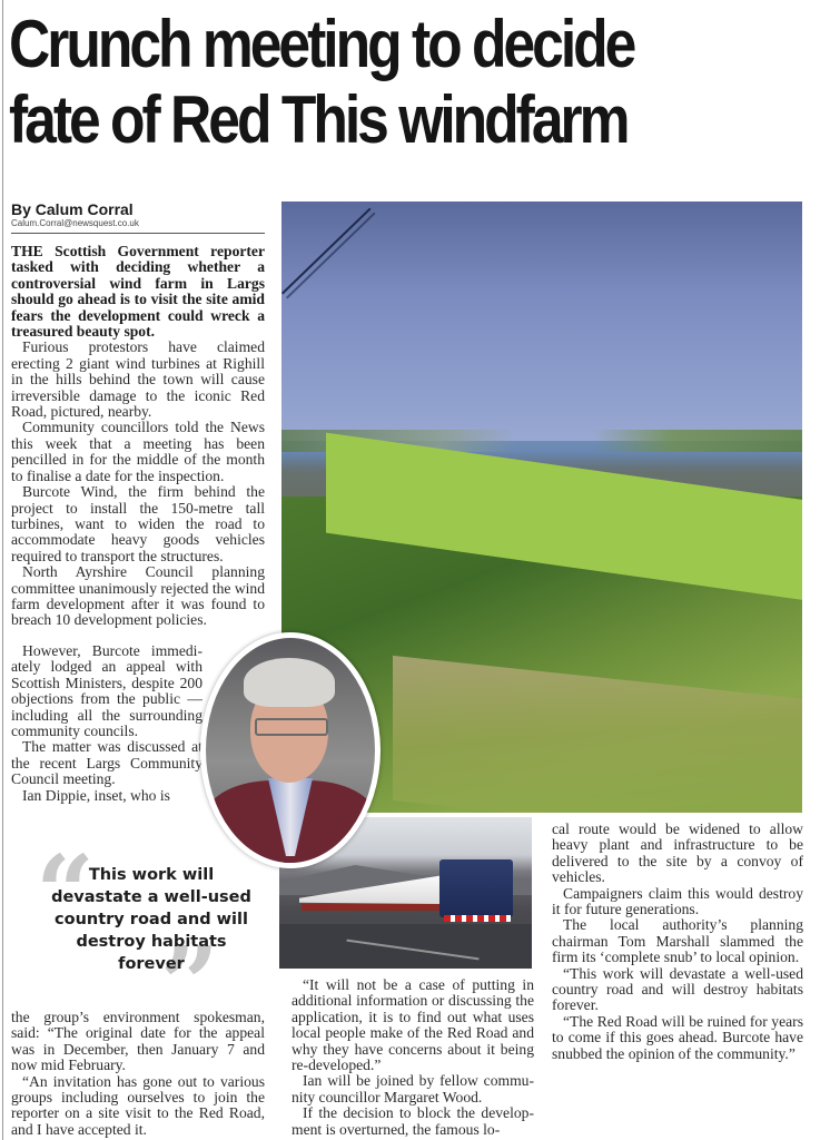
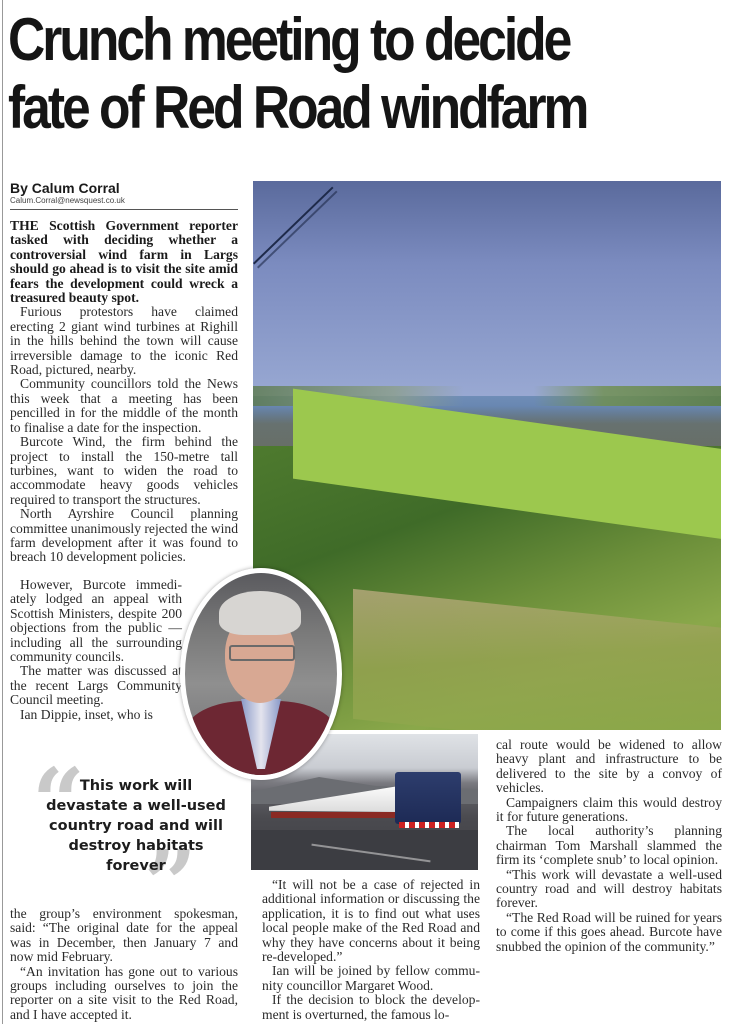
  Crunch meeting to decide
- fate of Red This windfarm
+ fate of Red Road windfarm
  By Calum Corral
  Calum.Corral@newsquest.co.uk
  THE Scottish Government report­er tasked with deciding whether a controversial wind farm in Largs should go ahead is to visit the site amid fears the development could wreck a treasured beauty spot.
  Furious protestors have claimed erecting 2 giant wind turbines at Righill in the hills behind the town will cause irreversible damage to the iconic Red Road, pictured, nearby.
  Community councillors told the News this week that a meeting has been pencilled in for the middle of the month to finalise a date for the inspection.
  Burcote Wind, the firm behind the project to install the 150-metre tall turbines, want to widen the road to accommodate heavy goods vehicles required to transport the structures.
  North Ayrshire Council planning committee unanimously rejected the wind farm development after it was found to breach 10 development policies.
  However, Burcote immedi­ately lodged an appeal with Scottish Ministers, despite 200 objections from the public — including all the surrounding community councils.
  The matter was dis­cussed a the recent Largs Community Council meet­ing.
  Ian Dippie, inset, who is
  “
  ”
  This work will devastate a well-used country road and will destroy habitats forever
  the group’s environment spokesman, said: “The original date for the ap­peal was in December, then January 7 and now mid February.
  “An invitation has gone out to vari­ous groups including ourselves to join the reporter on a site visit to the Red Road, and I have accepted it.
- “It will not be a case of putting in additional information or discussing the application, it is to find out what uses local people make of the Red Road and why they have concerns about it being re-developed.”
+ “It will not be a case of rejected in additional information or discussing the application, it is to find out what uses local people make of the Red Road and why they have concerns about it being re-developed.”
  Ian will be joined by fellow commu­nity councillor Margaret Wood.
  If the decision to block the develop­ment is overturned, the famous lo-
  cal route would be widened to allow heavy plant and infrastructure to be delivered to the site by a convoy of vehicles.
  Campaigners claim this would de­stroy it for future generations.
  The local authority’s planning chairman Tom Marshall slammed the firm its ‘complete snub’ to local opinion.
  “This work will devastate a well-used country road and will destroy habitats forever.
  “The Red Road will be ruined for years to come if this goes ahead. Bur­cote have snubbed the opinion of the community.”
